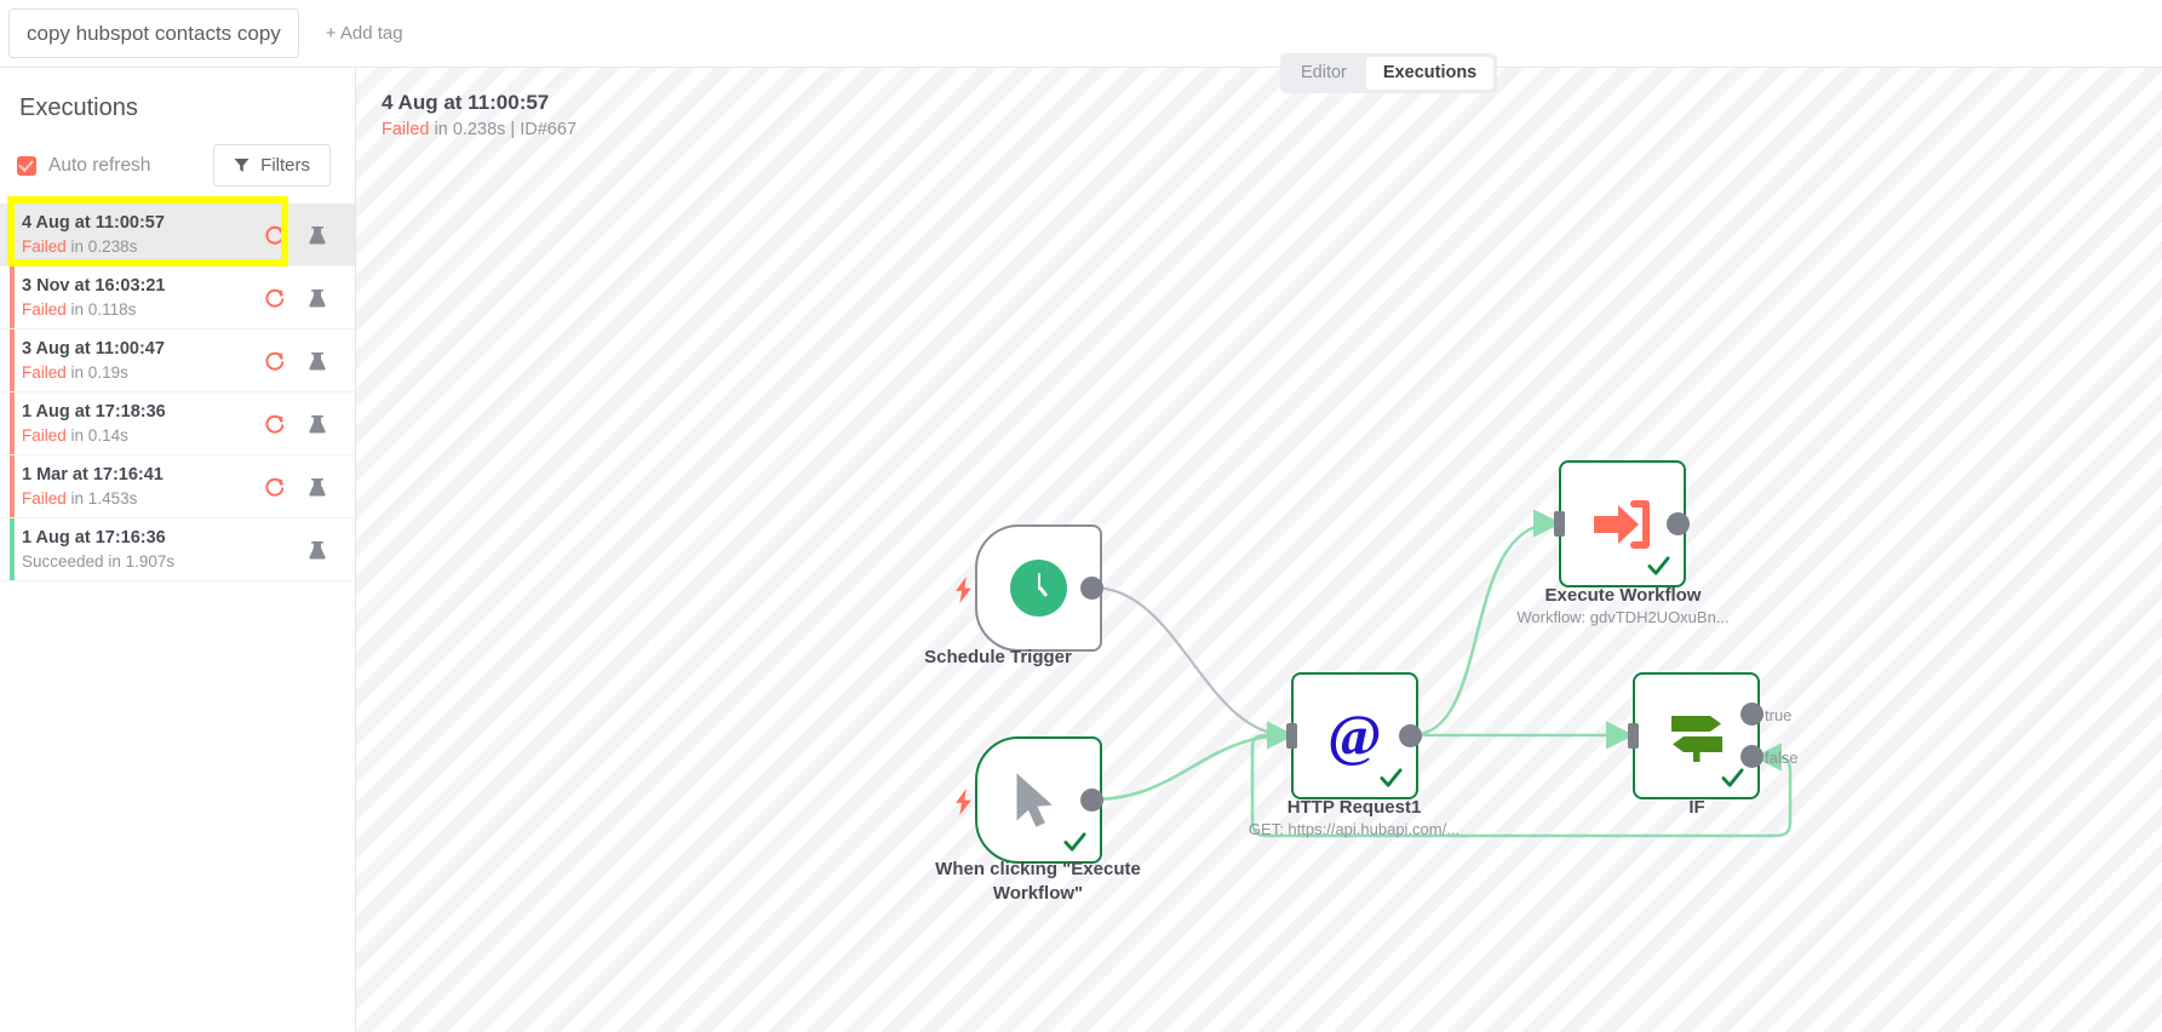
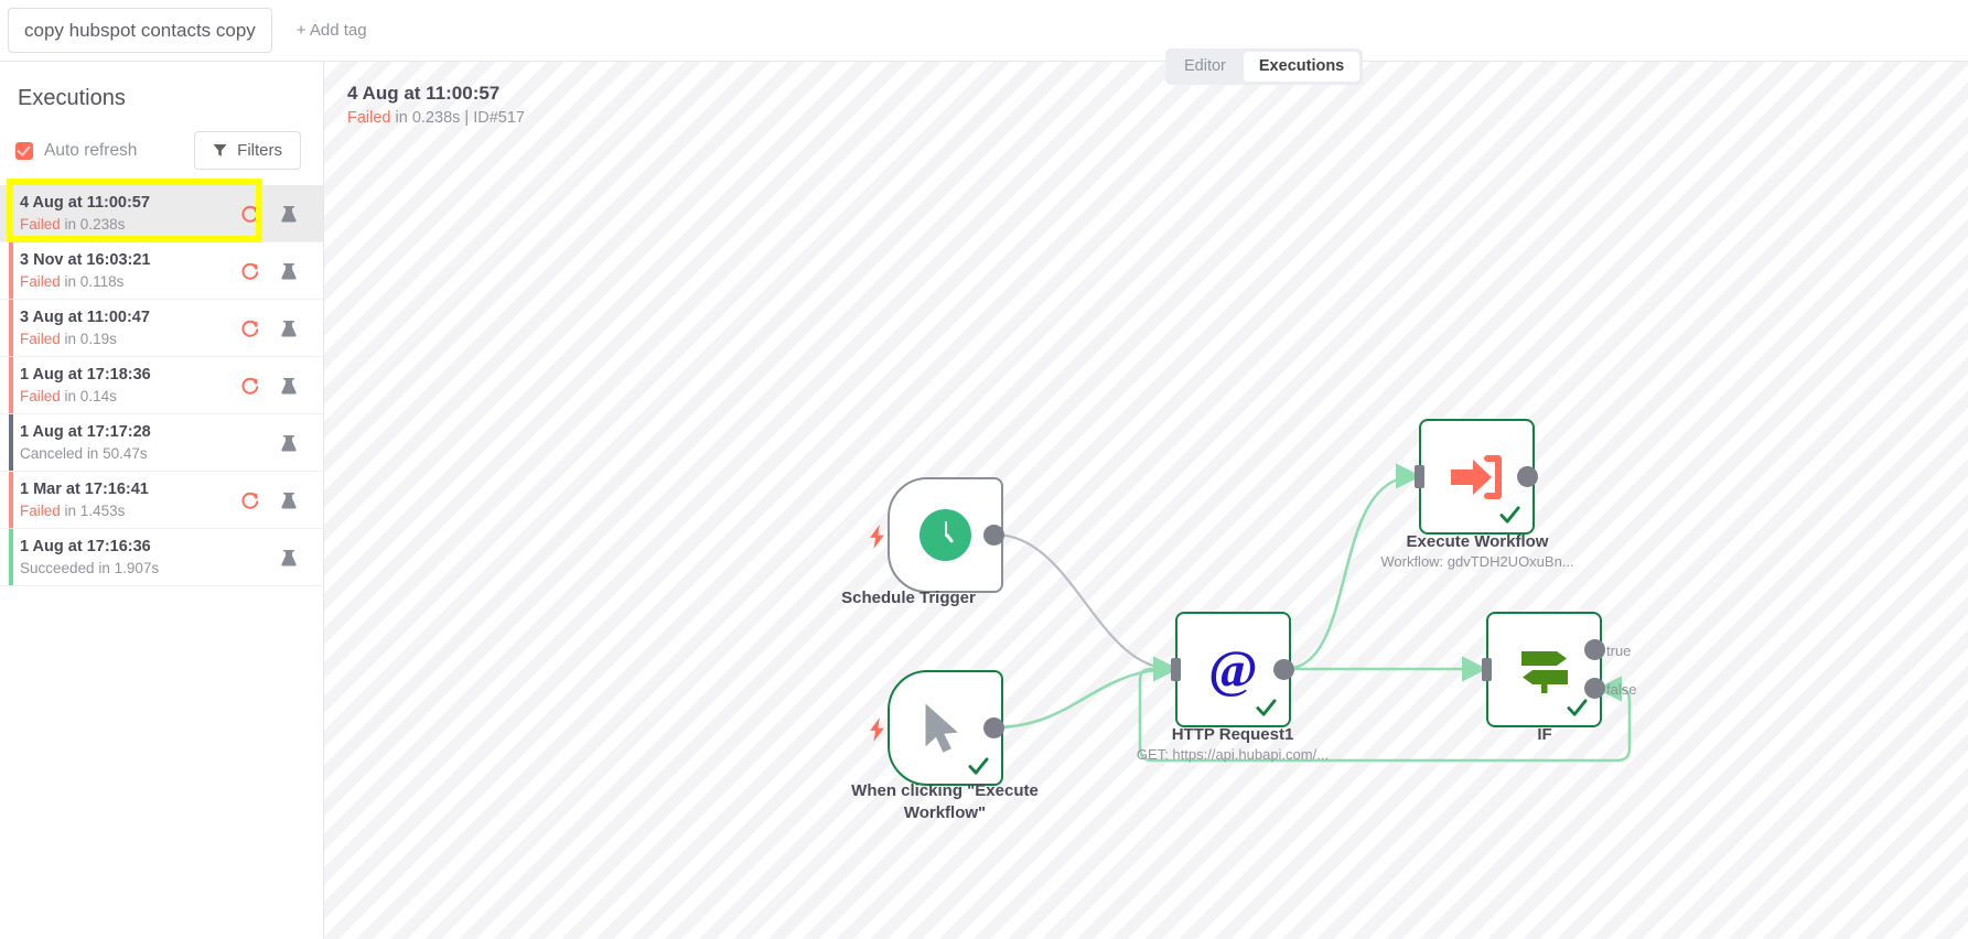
  copy hubspot contacts copy
  + Add tag
  Editor
  Executions
  Executions
  Auto refresh
  Filters
  4 Aug at 11:00:57
  Failed in 0.238s
  3 Nov at 16:03:21
  Failed in 0.118s
  3 Aug at 11:00:47
  Failed in 0.19s
  1 Aug at 17:18:36
  Failed in 0.14s
+ 1 Aug at 17:17:28
+ Canceled in 50.47s
  1 Mar at 17:16:41
  Failed in 1.453s
  1 Aug at 17:16:36
  Succeeded in 1.907s
  4 Aug at 11:00:57
- Failed in 0.238s | ID#667
+ Failed in 0.238s | ID#517
  Schedule Trigger
  When clicking "Execute Workflow"
  @
  HTTP Request1
  GET: https://api.hubapi.com/...
  Execute Workflow
  Workflow: gdvTDH2UOxuBn...
  true
  false
  IF
